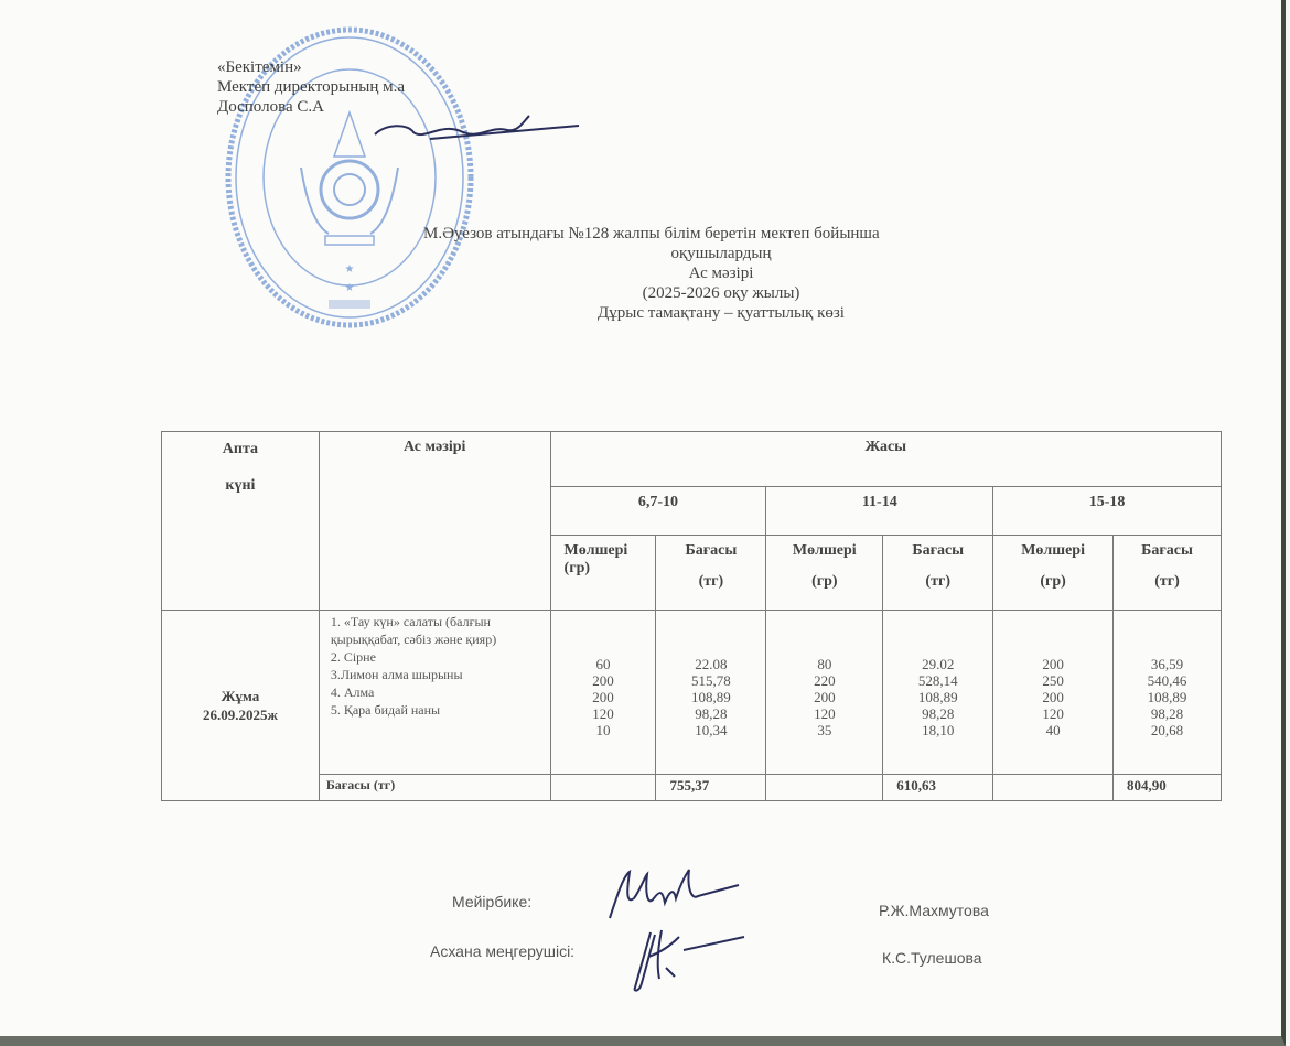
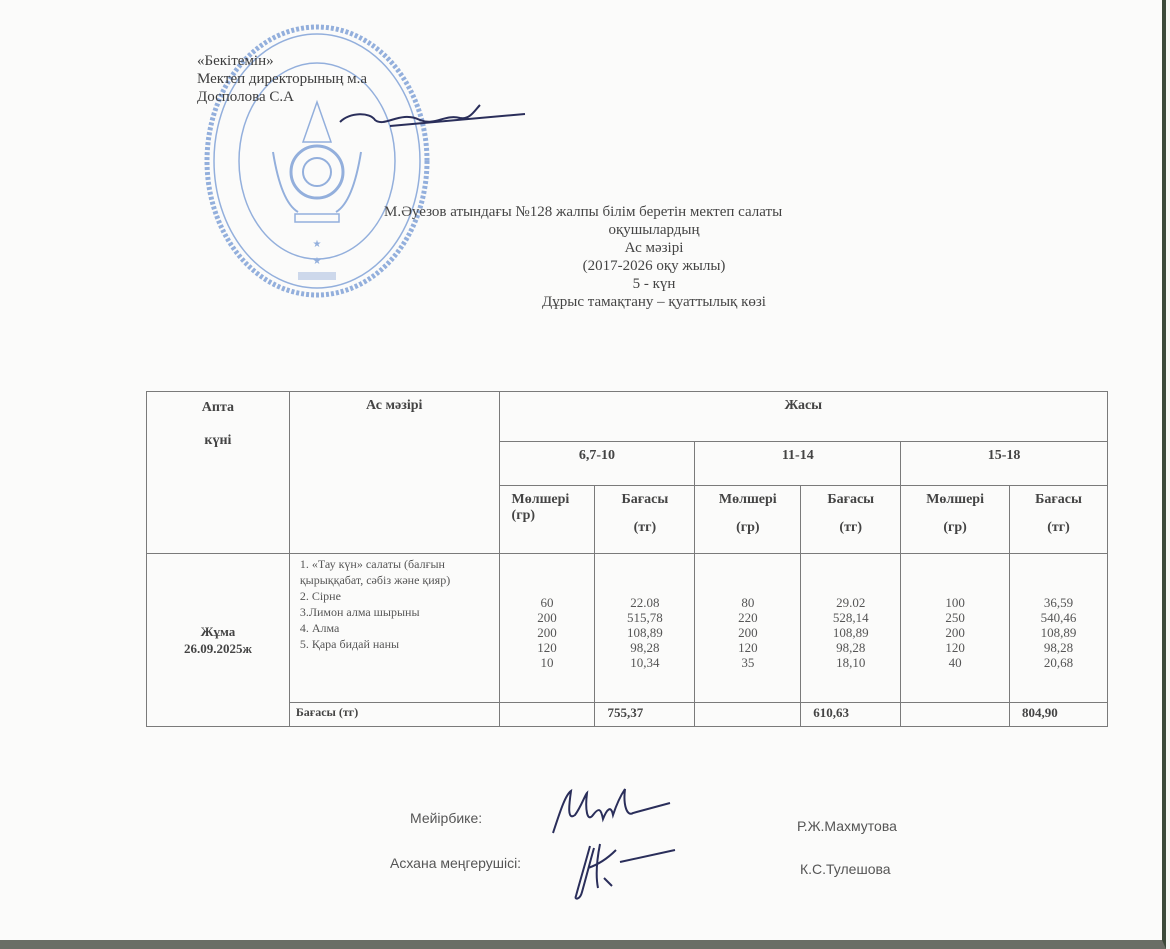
  ★
  ★
  «Бекітемін»
  Мектеп директорының м.а
  Досполова С.А
- М.Әуезов атындағы №128 жалпы білім беретін мектеп бойынша
+ М.Әуезов атындағы №128 жалпы білім беретін мектеп салаты
  оқушылардың
  Ас мәзірі
- (2025-2026 оқу жылы)
+ (2017-2026 оқу жылы)
+ 5 - күн
  Дұрыс тамақтану – қуаттылық көзі
  Апта күні	Ас мәзірі	Жасы
  6,7-10	11-14	15-18
  Мөлшері (гр)	Бағасы (тг)	Мөлшері (гр)	Бағасы (тг)	Мөлшері (гр)	Бағасы (тг)
- Жұма 26.09.2025ж	1. «Тау күн» салаты (балғын қырыққабат, сәбіз және қияр) 2. Сірне 3.Лимон алма шырыны 4. Алма 5. Қара бидай наны	60 200 200 120 10	22.08 515,78 108,89 98,28 10,34	80 220 200 120 35	29.02 528,14 108,89 98,28 18,10	200 250 200 120 40	36,59 540,46 108,89 98,28 20,68
+ Жұма 26.09.2025ж	1. «Тау күн» салаты (балғын қырыққабат, сәбіз және қияр) 2. Сірне 3.Лимон алма шырыны 4. Алма 5. Қара бидай наны	60 200 200 120 10	22.08 515,78 108,89 98,28 10,34	80 220 200 120 35	29.02 528,14 108,89 98,28 18,10	100 250 200 120 40	36,59 540,46 108,89 98,28 20,68
  Бағасы (тг)		755,37		610,63		804,90
  Мейірбике:
  Р.Ж.Махмутова
  Асхана меңгерушісі:
  К.С.Тулешова
